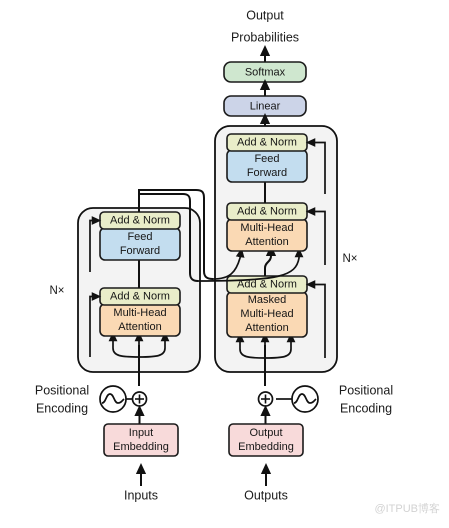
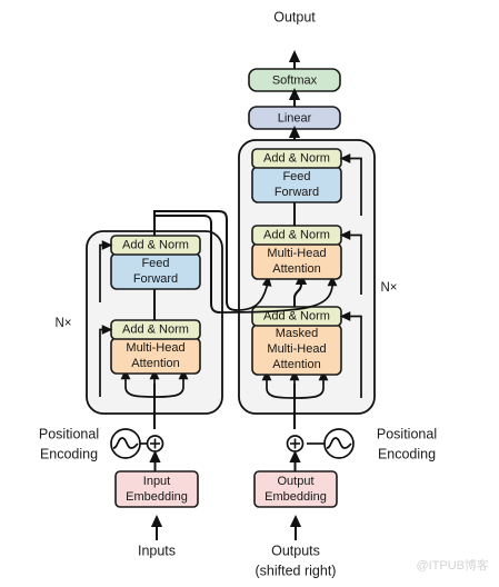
  Output
- Probabilities
  Softmax
  Linear
  N×
  N×
  Multi-Head
  Attention
  Add & Norm
  Feed
  Forward
  Add & Norm
  Masked
  Multi-Head
  Attention
  Add & Norm
  Multi-Head
  Attention
  Add & Norm
  Feed
  Forward
  Add & Norm
  Positional
  Encoding
  Input
  Embedding
  Inputs
  Positional
  Encoding
  Output
  Embedding
  Outputs
+ (shifted right)
  @ITPUB博客
